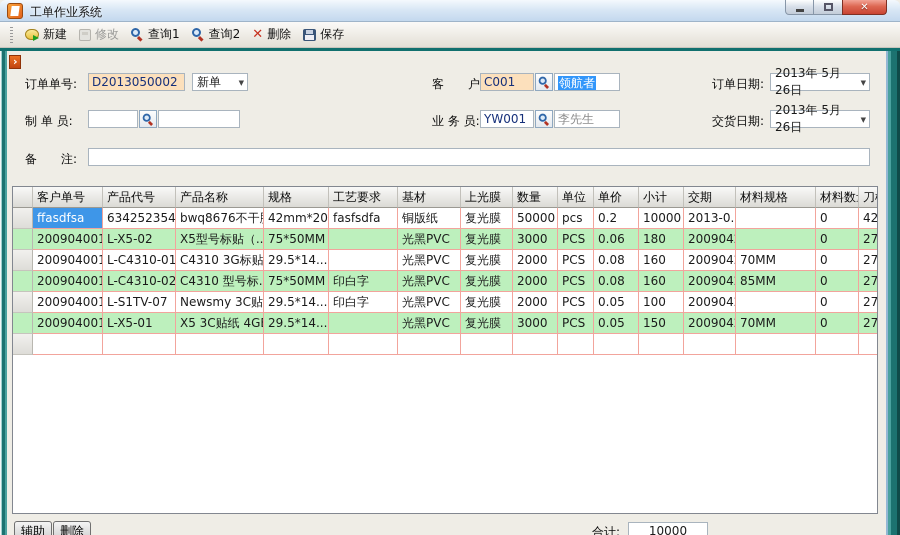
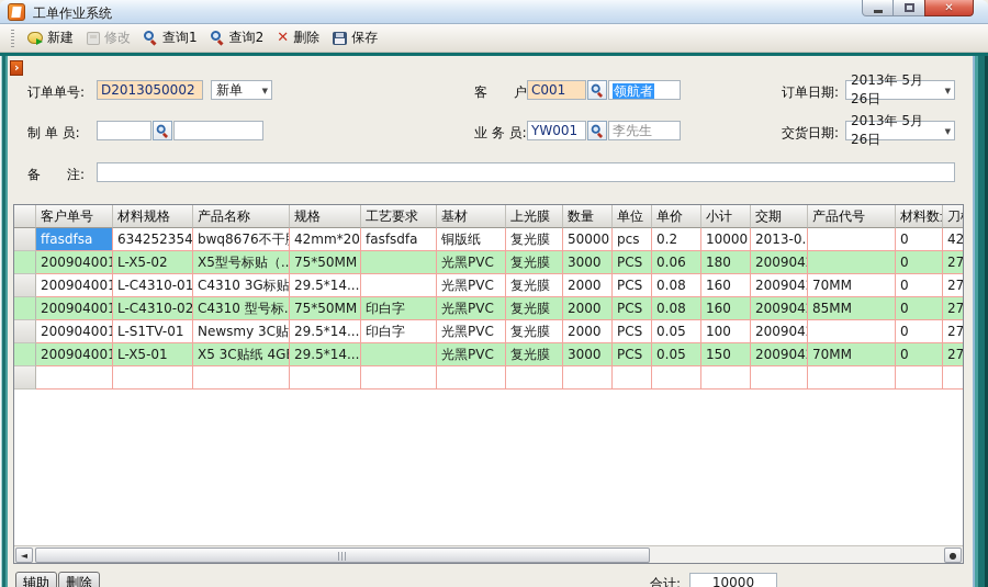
  工单作业系统
  ✕
  新建
  修改
  查询1
  查询2
  ✕
  删除
  保存
  订单单号:
  D2013050002
  新单
  C001
  领航者
  订单日期:
  2013年 5月26日
  制 单 员:
  业 务 员:
  YW001
  李先生
  交货日期:
  2013年 5月26日
  备 注:
  客户单号
- 产品代号
+ 材料规格
  产品名称
  规格
  工艺要求
  基材
  上光膜
  数量
  单位
  单价
  小计
  交期
- 材料规格
+ 产品代号
  材料数
  ffasdfsa
  634252354
  bwq8676不干
  42mm*20
  fasfsdfa
  铜版纸
  复光膜
  50000
  pcs
  0.2
  10000
  2013-0.
  0
  200904001
  L-X5-02
  X5型号标贴（..
  75*50MM
  光黑PVC
  复光膜
  3000
  PCS
  0.06
  180
  200904
  0
  200904001
  L-C4310-01
  C4310 3G标贴
  29.5*14...
  光黑PVC
  复光膜
  2000
  PCS
  0.08
  160
  200904
  70MM
  0
  200904001
  L-C4310-02
  C4310 型号标.
  75*50MM
  印白字
  光黑PVC
  复光膜
  2000
  PCS
  0.08
  160
  200904
  85MM
  0
  200904001
- L-S1TV-07
+ L-S1TV-01
  Newsmy 3C贴
  29.5*14...
  印白字
  光黑PVC
  复光膜
  2000
  PCS
  0.05
  100
  200904
  0
  200904001
  L-X5-01
  X5 3C贴纸 4G
  29.5*14...
  光黑PVC
  复光膜
  3000
  PCS
  0.05
  150
  200904
  70MM
  0
+ ◄
+ ●
  辅助
  删除
  合计:
  10000
